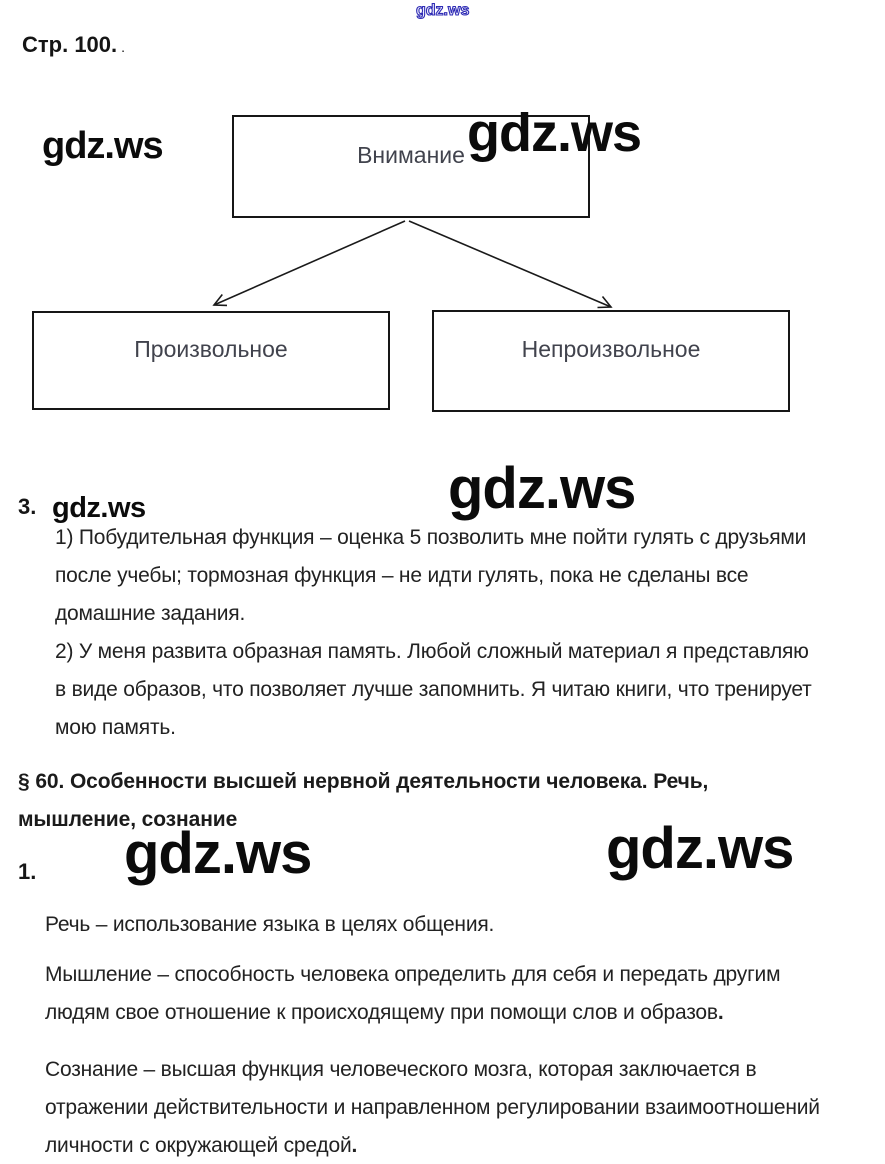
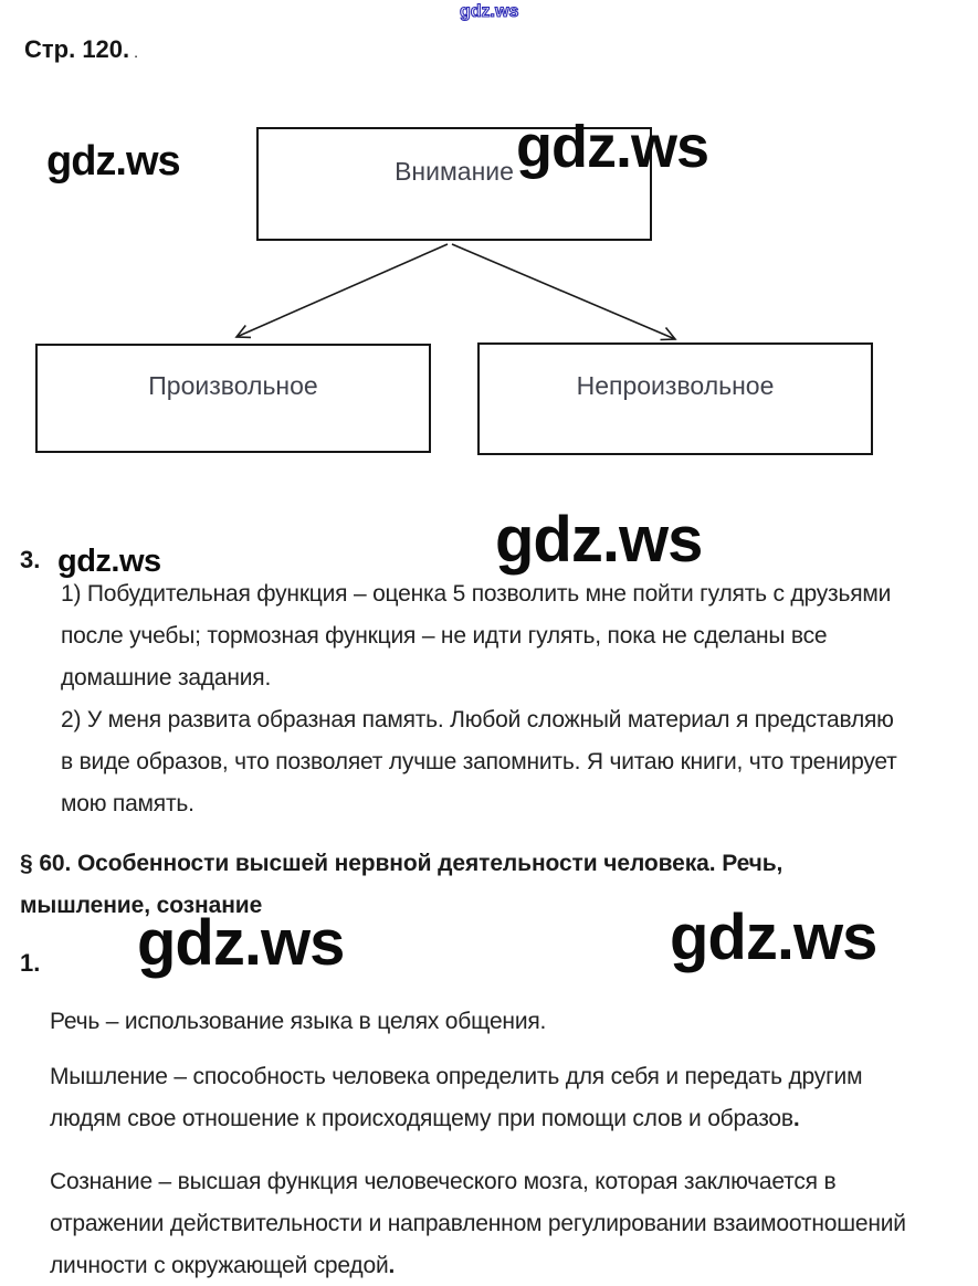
  gdz.ws
  gdz.ws
  gdz.ws
  gdz.ws
  gdz.ws
  gdz.ws
  gdz.ws
- Стр. 100. .
+ Стр. 120. .
  Внимание
  Произвольное
  Непроизвольное
  3.
  1) Побудительная функция – оценка 5 позволить мне пойти гулять с друзьями
  после учебы; тормозная функция – не идти гулять, пока не сделаны все
  домашние задания.
  2) У меня развита образная память. Любой сложный материал я представляю
  в виде образов, что позволяет лучше запомнить. Я читаю книги, что тренирует
  мою память.
  § 60. Особенности высшей нервной деятельности человека. Речь,
  мышление, сознание
  1.
  Речь – использование языка в целях общения.
  Мышление – способность человека определить для себя и передать другим
  людям свое отношение к происходящему при помощи слов и образов.
  Сознание – высшая функция человеческого мозга, которая заключается в
  отражении действительности и направленном регулировании взаимоотношений
  личности с окружающей средой.
